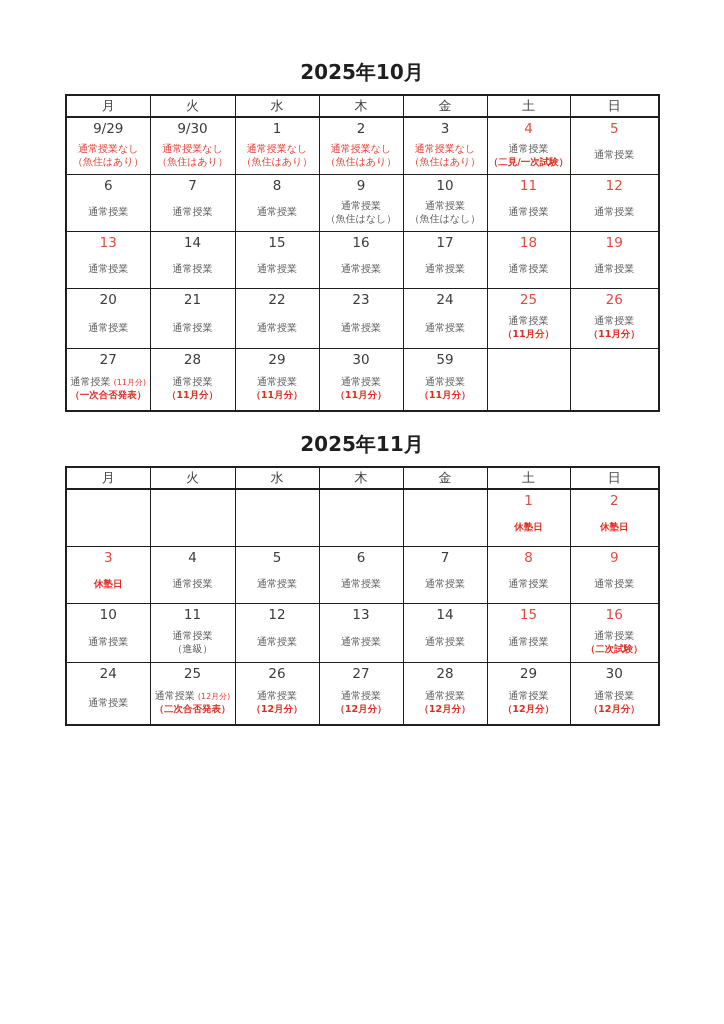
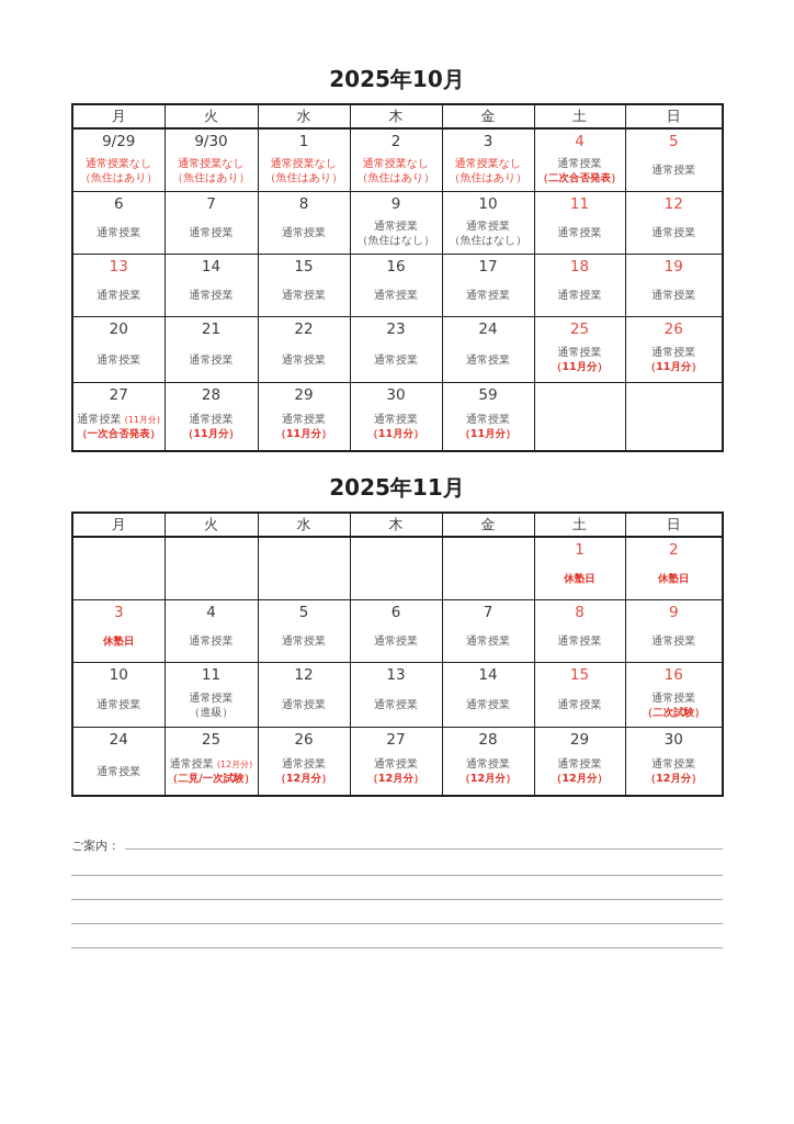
  2025年10月
  月	火	水	木	金	土	日
- 9/29通常授業なし（魚住はあり）	9/30通常授業なし（魚住はあり）	1通常授業なし（魚住はあり）	2通常授業なし（魚住はあり）	3通常授業なし（魚住はあり）	4通常授業（二見/一次試験）	5通常授業
+ 9/29通常授業なし（魚住はあり）	9/30通常授業なし（魚住はあり）	1通常授業なし（魚住はあり）	2通常授業なし（魚住はあり）	3通常授業なし（魚住はあり）	4通常授業（二次合否発表）	5通常授業
  6通常授業	7通常授業	8通常授業	9通常授業（魚住はなし）	10通常授業（魚住はなし）	11通常授業	12通常授業
  13通常授業	14通常授業	15通常授業	16通常授業	17通常授業	18通常授業	19通常授業
  20通常授業	21通常授業	22通常授業	23通常授業	24通常授業	25通常授業（11月分）	26通常授業（11月分）
  27通常授業 (11月分)（一次合否発表）	28通常授業（11月分）	29通常授業（11月分）	30通常授業（11月分）	59通常授業（11月分）
  2025年11月
  月	火	水	木	金	土	日
  					1休塾日	2休塾日
  3休塾日	4通常授業	5通常授業	6通常授業	7通常授業	8通常授業	9通常授業
  10通常授業	11通常授業（進級）	12通常授業	13通常授業	14通常授業	15通常授業	16通常授業（二次試験）
- 24通常授業	25通常授業 (12月分)（二次合否発表）	26通常授業（12月分）	27通常授業（12月分）	28通常授業（12月分）	29通常授業（12月分）	30通常授業（12月分）
+ 24通常授業	25通常授業 (12月分)（二見/一次試験）	26通常授業（12月分）	27通常授業（12月分）	28通常授業（12月分）	29通常授業（12月分）	30通常授業（12月分）
+ ご案内：
